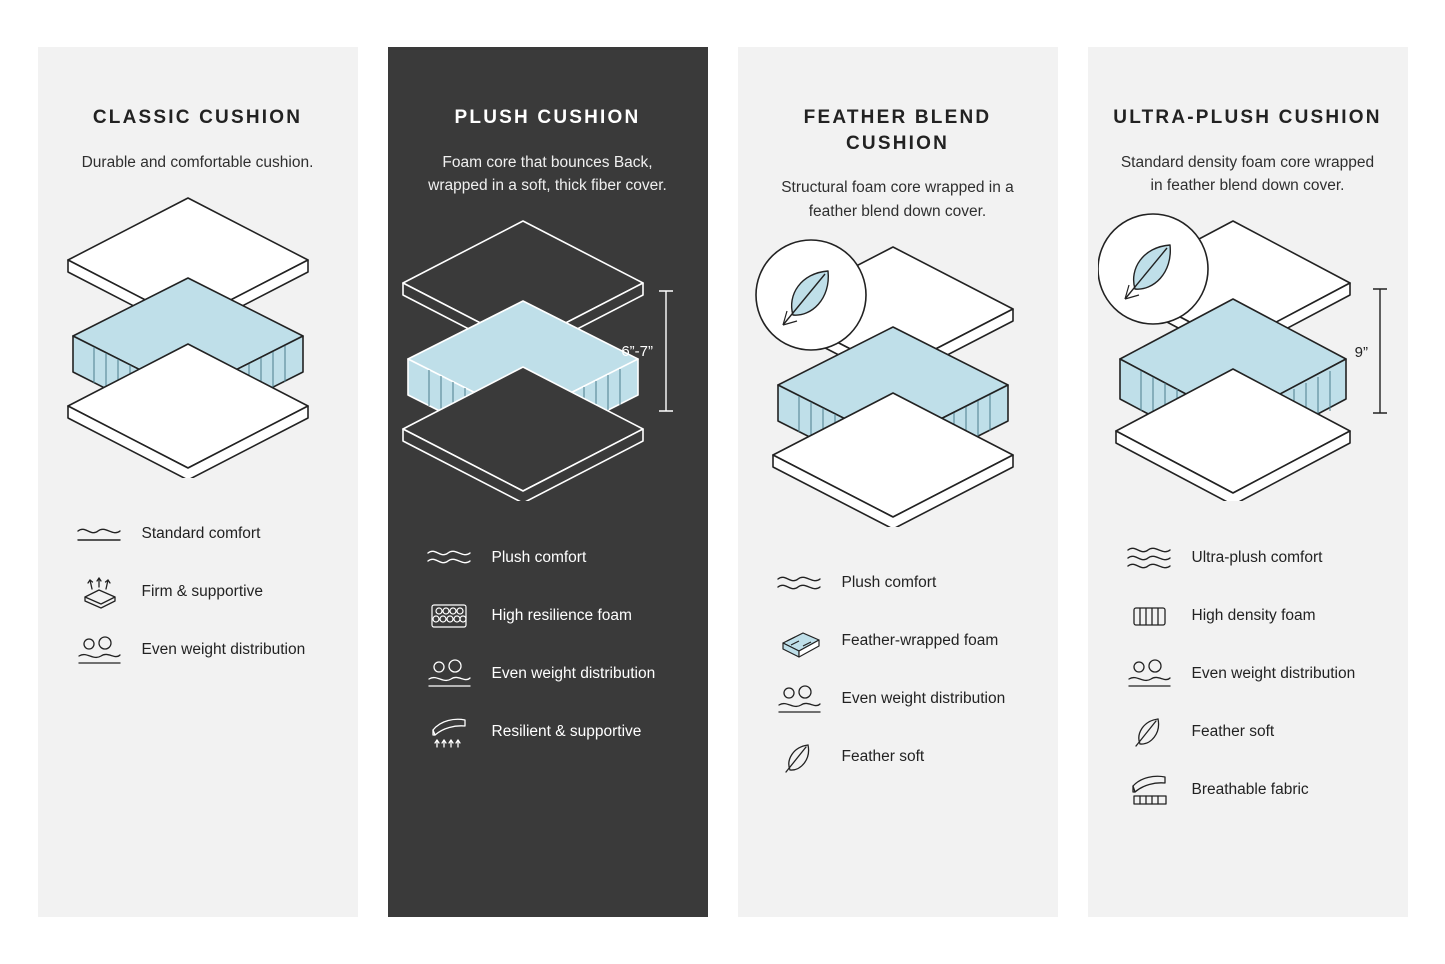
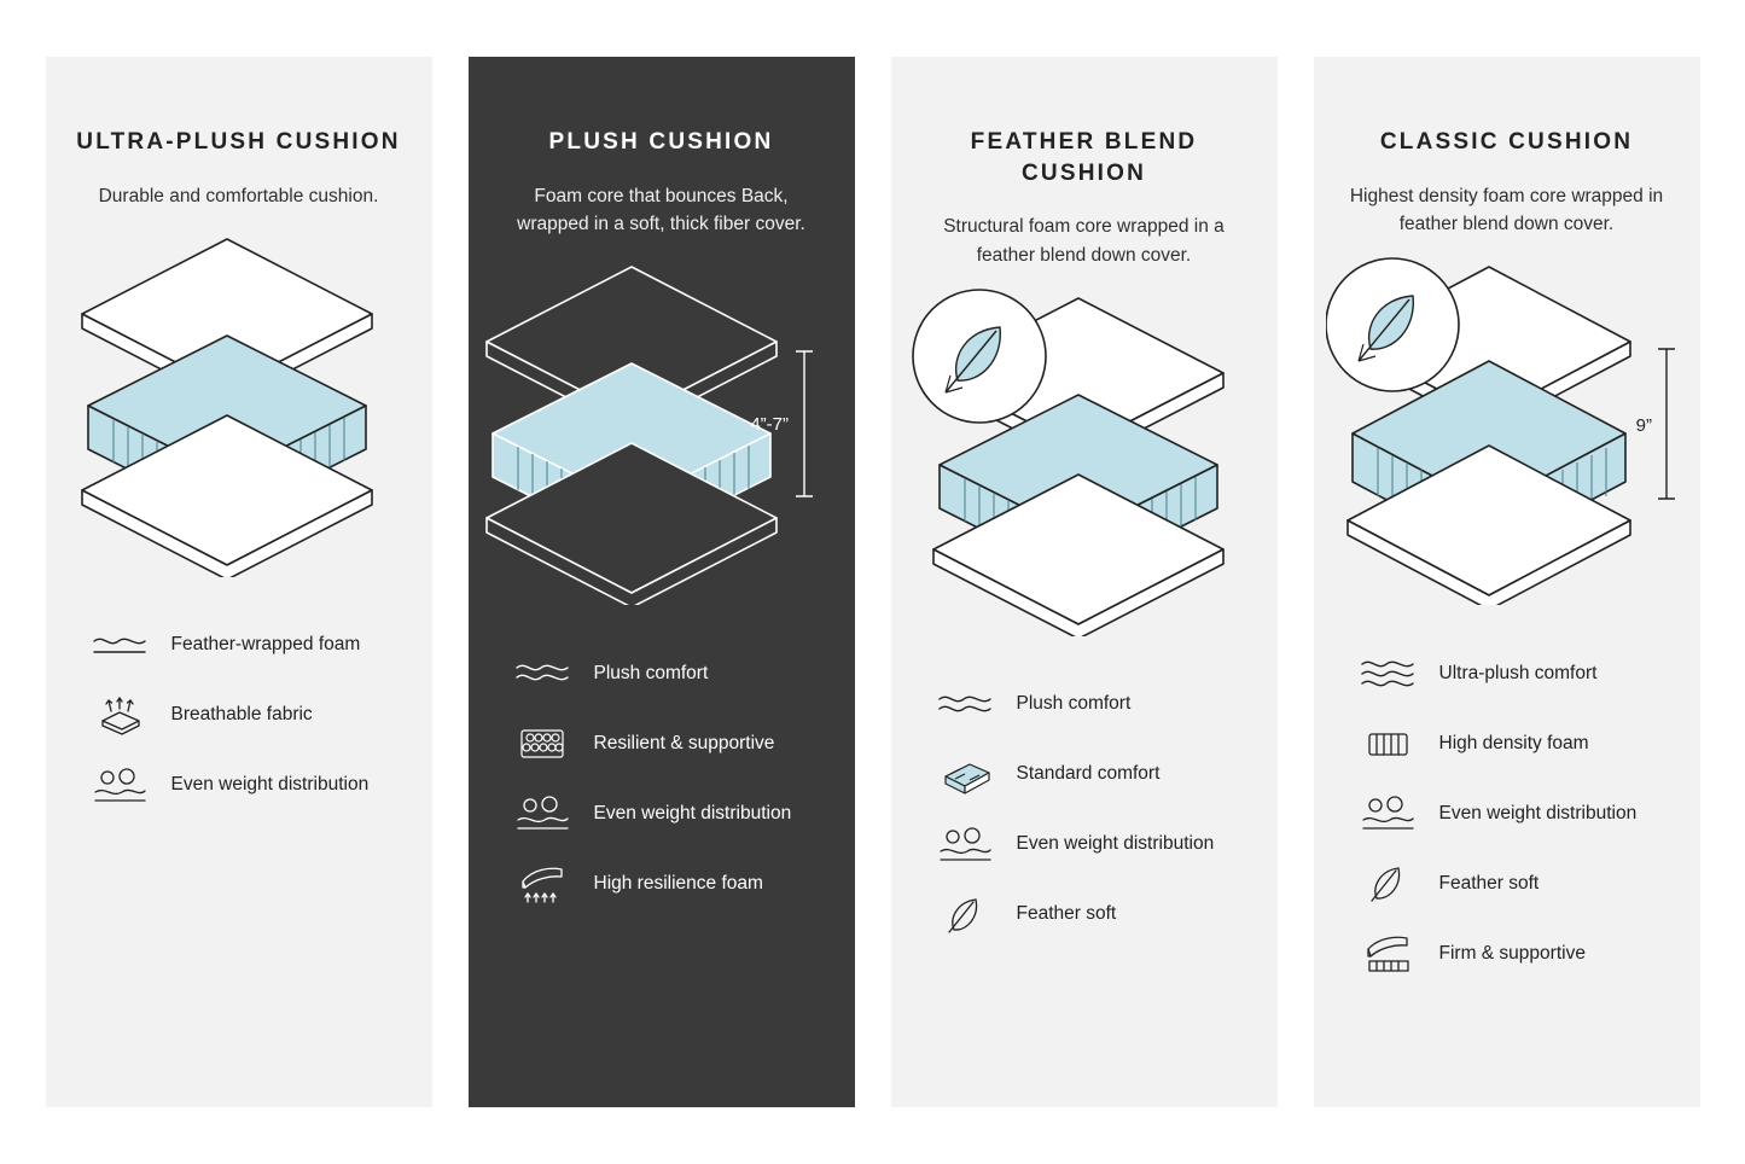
- CLASSIC CUSHION
+ ULTRA-PLUSH CUSHION
  Durable and comfortable cushion.
- Standard comfort
+ Feather-wrapped foam
- Firm & supportive
+ Breathable fabric
  Even weight distribution
  PLUSH CUSHION
  Foam core that bounces Back, wrapped in a soft, thick fiber cover.
- 6”-7”
+ 4”-7”
  Plush comfort
- High resilience foam
+ Resilient & supportive
  Even weight distribution
- Resilient & supportive
+ High resilience foam
  FEATHER BLEND CUSHION
  Structural foam core wrapped in a feather blend down cover.
  Plush comfort
- Feather-wrapped foam
+ Standard comfort
  Even weight distribution
  Feather soft
- ULTRA-PLUSH CUSHION
+ CLASSIC CUSHION
- Standard density foam core wrapped in feather blend down cover.
+ Highest density foam core wrapped in feather blend down cover.
  9”
  Ultra-plush comfort
  High density foam
  Even weight distribution
  Feather soft
- Breathable fabric
+ Firm & supportive
